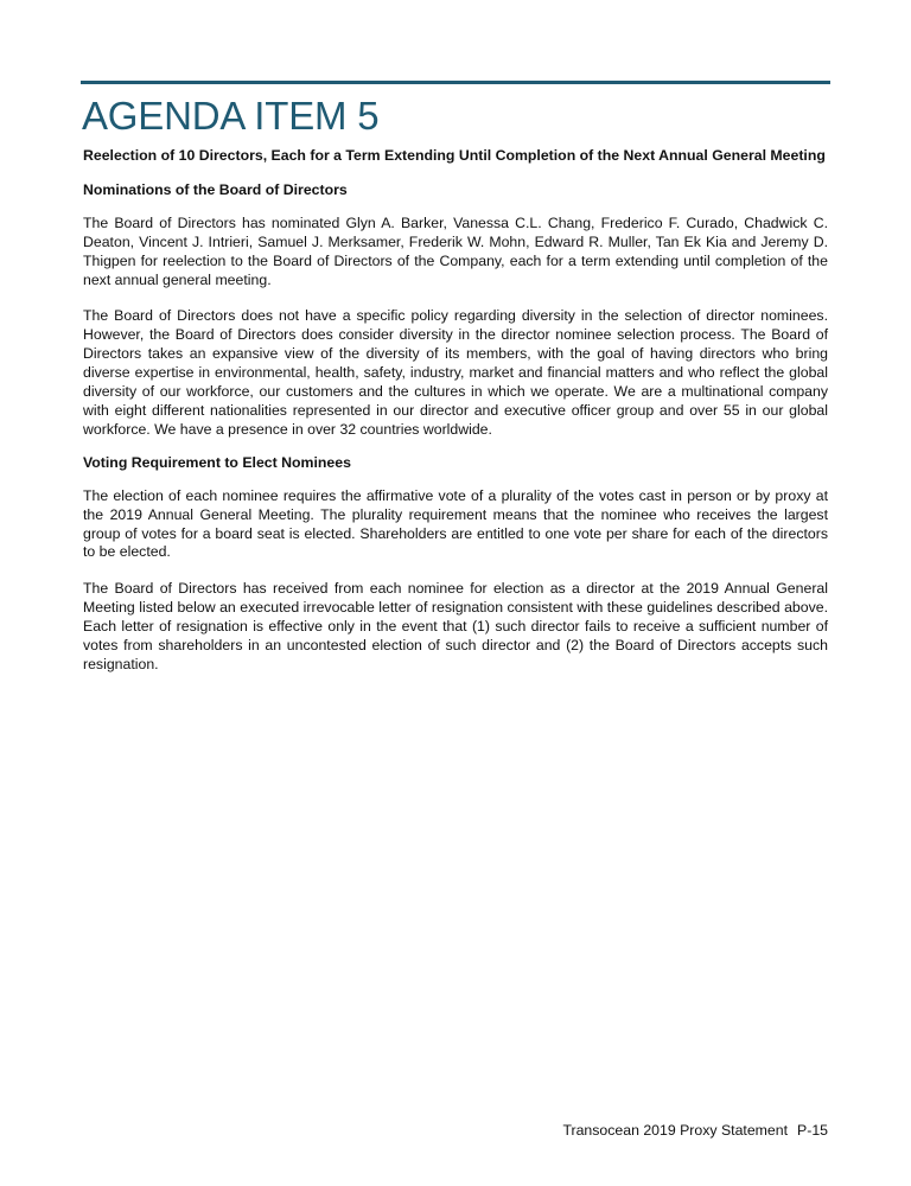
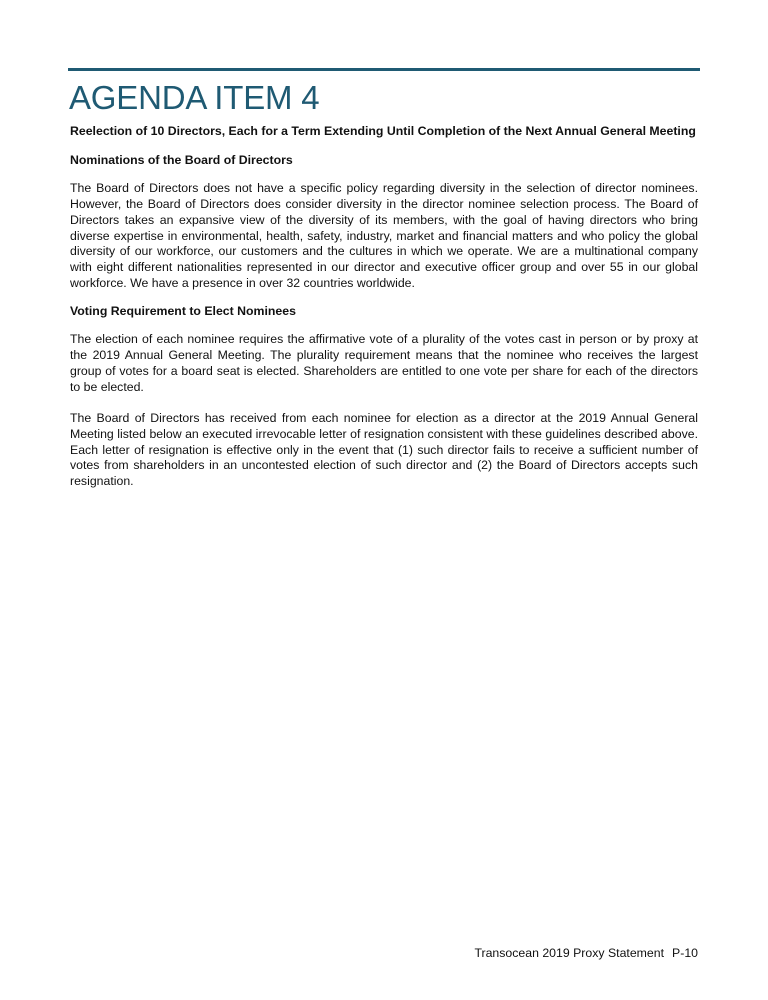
- AGENDA ITEM 5
+ AGENDA ITEM 4
  Reelection of 10 Directors, Each for a Term Extending Until Completion of the Next Annual General Meeting
  Nominations of the Board of Directors
- The Board of Directors has nominated Glyn A. Barker, Vanessa C.L. Chang, Frederico F. Curado, Chadwick C. Deaton, Vincent J. Intrieri, Samuel J. Merksamer, Frederik W. Mohn, Edward R. Muller, Tan Ek Kia and Jeremy D. Thigpen for reelection to the Board of Directors of the Company, each for a term extending until completion of the next annual general meeting.
- The Board of Directors does not have a specific policy regarding diversity in the selection of director nominees. However, the Board of Directors does consider diversity in the director nominee selection process. The Board of Directors takes an expansive view of the diversity of its members, with the goal of having directors who bring diverse expertise in environmental, health, safety, industry, market and financial matters and who reflect the global diversity of our workforce, our customers and the cultures in which we operate. We are a multinational company with eight different nationalities represented in our director and executive officer group and over 55 in our global workforce. We have a presence in over 32 countries worldwide.
+ The Board of Directors does not have a specific policy regarding diversity in the selection of director nominees. However, the Board of Directors does consider diversity in the director nominee selection process. The Board of Directors takes an expansive view of the diversity of its members, with the goal of having directors who bring diverse expertise in environmental, health, safety, industry, market and financial matters and who policy the global diversity of our workforce, our customers and the cultures in which we operate. We are a multinational company with eight different nationalities represented in our director and executive officer group and over 55 in our global workforce. We have a presence in over 32 countries worldwide.
  Voting Requirement to Elect Nominees
  The election of each nominee requires the affirmative vote of a plurality of the votes cast in person or by proxy at the 2019 Annual General Meeting. The plurality requirement means that the nominee who receives the largest group of votes for a board seat is elected. Shareholders are entitled to one vote per share for each of the directors to be elected.
  The Board of Directors has received from each nominee for election as a director at the 2019 Annual General Meeting listed below an executed irrevocable letter of resignation consistent with these guidelines described above. Each letter of resignation is effective only in the event that (1) such director fails to receive a sufficient number of votes from shareholders in an uncontested election of such director and (2) the Board of Directors accepts such resignation.
- Transocean 2019 Proxy Statement P-15
+ Transocean 2019 Proxy Statement P-10
